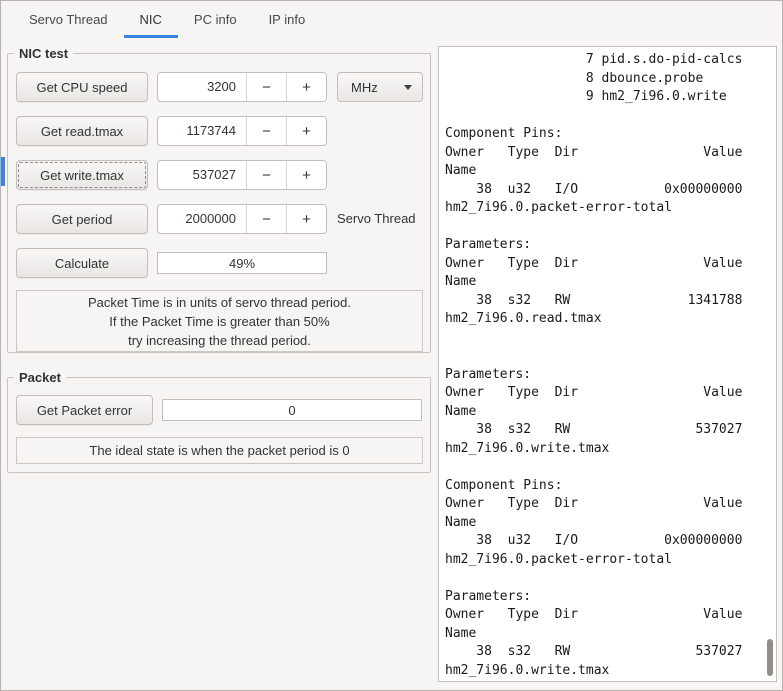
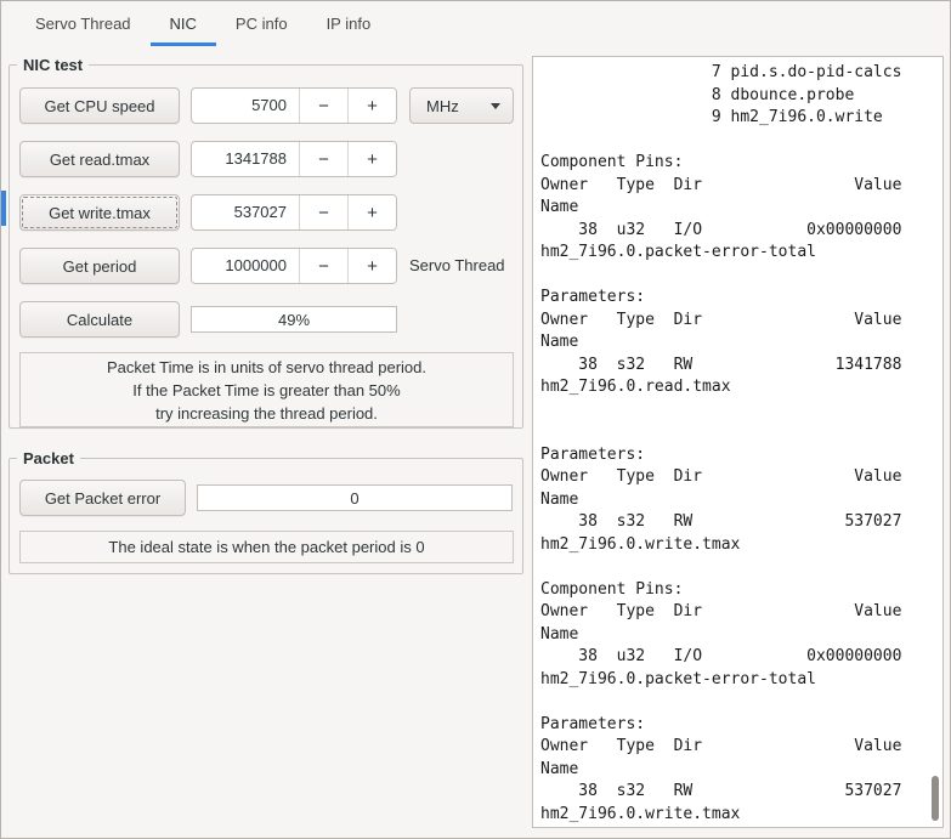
  Servo Thread
  NIC
  PC info
  IP info
  NIC test
  Get CPU speed
- 3200
+ 5700
  −
  +
  MHz
  Get read.tmax
- 1173744
+ 1341788
  −
  +
  Get write.tmax
  537027
  −
  +
  Get period
- 2000000
+ 1000000
  −
  +
  Servo Thread
  Calculate
  49%
  Packet Time is in units of servo thread period.
  If the Packet Time is greater than 50%
  try increasing the thread period.
  Packet
  Get Packet error
  0
  The ideal state is when the packet period is 0
  7 pid.s.do-pid-calcs
  8 dbounce.probe
  9 hm2_7i96.0.write
  Component Pins:
  Owner Type Dir Value
  Name
  38 u32 I/O 0x00000000
  hm2_7i96.0.packet-error-total
  Parameters:
  Owner Type Dir Value
  Name
  38 s32 RW 1341788
  hm2_7i96.0.read.tmax
  Parameters:
  Owner Type Dir Value
  Name
  38 s32 RW 537027
  hm2_7i96.0.write.tmax
  Component Pins:
  Owner Type Dir Value
  Name
  38 u32 I/O 0x00000000
  hm2_7i96.0.packet-error-total
  Parameters:
  Owner Type Dir Value
  Name
  38 s32 RW 537027
  hm2_7i96.0.write.tmax
